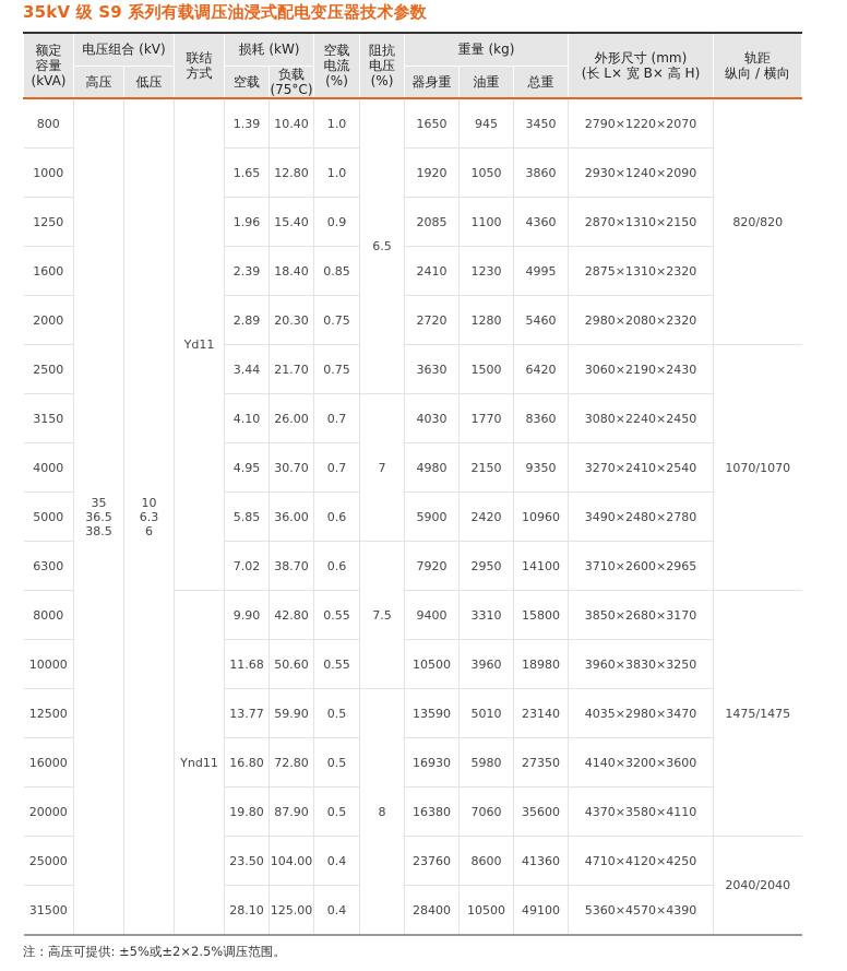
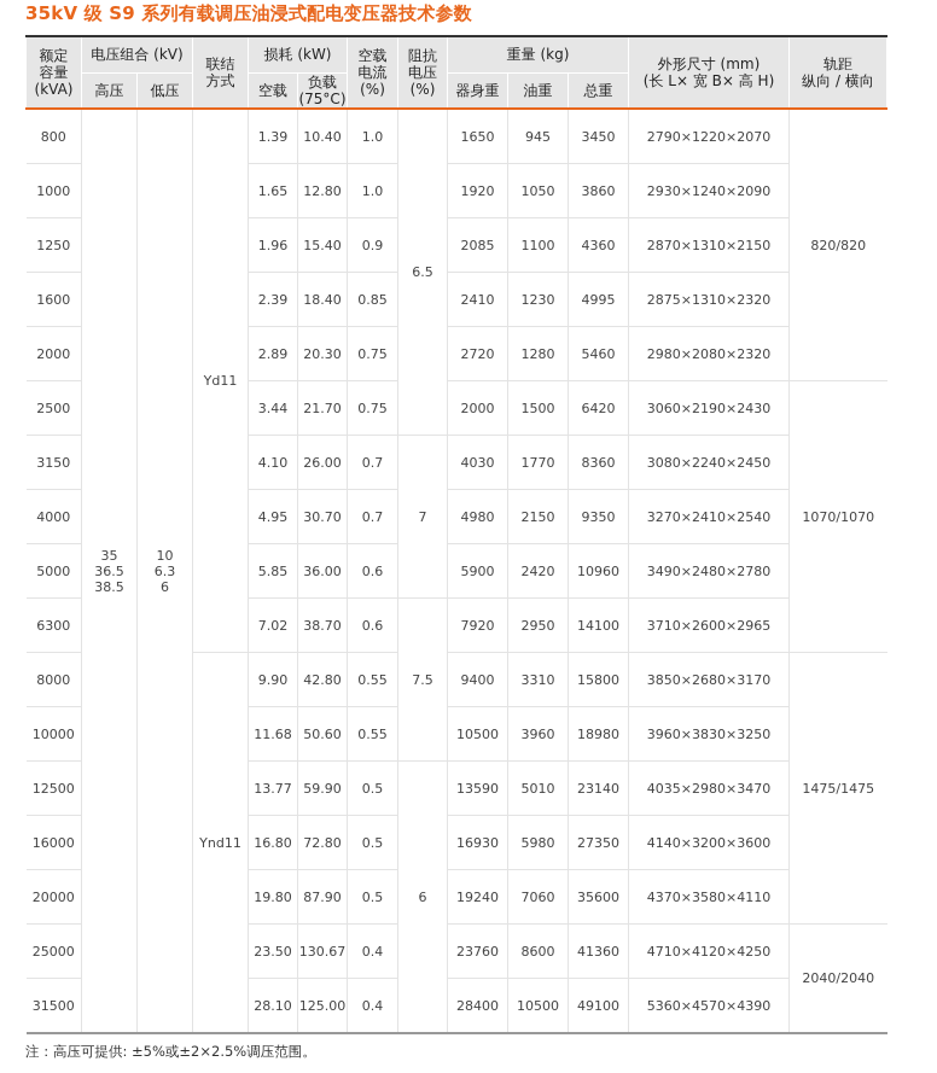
  35kV 级 S9 系列有载调压油浸式配电变压器技术参数
  额定 容量 (kVA)	电压组合 (kV)	联结 方式	损耗 (kW)	空载 电流 (%)	阻抗 电压 (%)	重量 (kg)	外形尺寸 (mm) (长 L× 宽 B× 高 H)	轨距 纵向 / 横向
  高压	低压	空载	负载 (75°C)	器身重	油重	总重
  800	3536.538.5	106.36	Yd11	1.39	10.40	1.0	6.5	1650	945	3450	2790×1220×2070	820/820
  1000	1.65	12.80	1.0	1920	1050	3860	2930×1240×2090
  1250	1.96	15.40	0.9	2085	1100	4360	2870×1310×2150
  1600	2.39	18.40	0.85	2410	1230	4995	2875×1310×2320
  2000	2.89	20.30	0.75	2720	1280	5460	2980×2080×2320
- 2500	3.44	21.70	0.75	3630	1500	6420	3060×2190×2430	1070/1070
+ 2500	3.44	21.70	0.75	2000	1500	6420	3060×2190×2430	1070/1070
  3150	4.10	26.00	0.7	7	4030	1770	8360	3080×2240×2450
  4000	4.95	30.70	0.7	4980	2150	9350	3270×2410×2540
  5000	5.85	36.00	0.6	5900	2420	10960	3490×2480×2780
  6300	7.02	38.70	0.6	7.5	7920	2950	14100	3710×2600×2965
  8000	Ynd11	9.90	42.80	0.55	9400	3310	15800	3850×2680×3170	1475/1475
  10000	11.68	50.60	0.55	10500	3960	18980	3960×3830×3250
- 12500	13.77	59.90	0.5	8	13590	5010	23140	4035×2980×3470
+ 12500	13.77	59.90	0.5	6	13590	5010	23140	4035×2980×3470
  16000	16.80	72.80	0.5	16930	5980	27350	4140×3200×3600
- 20000	19.80	87.90	0.5	16380	7060	35600	4370×3580×4110
+ 20000	19.80	87.90	0.5	19240	7060	35600	4370×3580×4110
- 25000	23.50	104.00	0.4	23760	8600	41360	4710×4120×4250	2040/2040
+ 25000	23.50	130.67	0.4	23760	8600	41360	4710×4120×4250	2040/2040
  31500	28.10	125.00	0.4	28400	10500	49100	5360×4570×4390
  注：高压可提供: ±5%或±2×2.5%调压范围。
